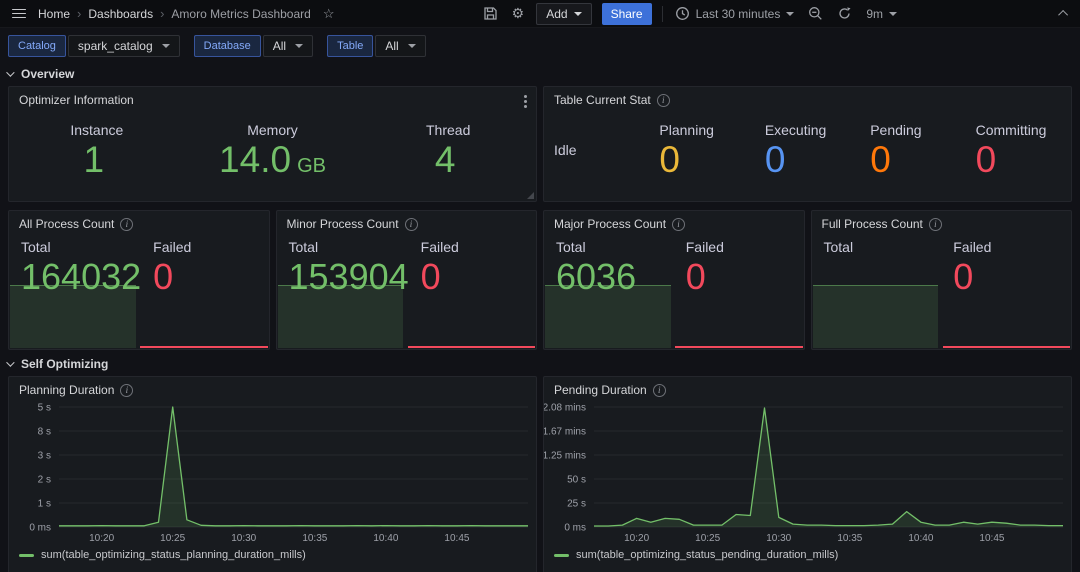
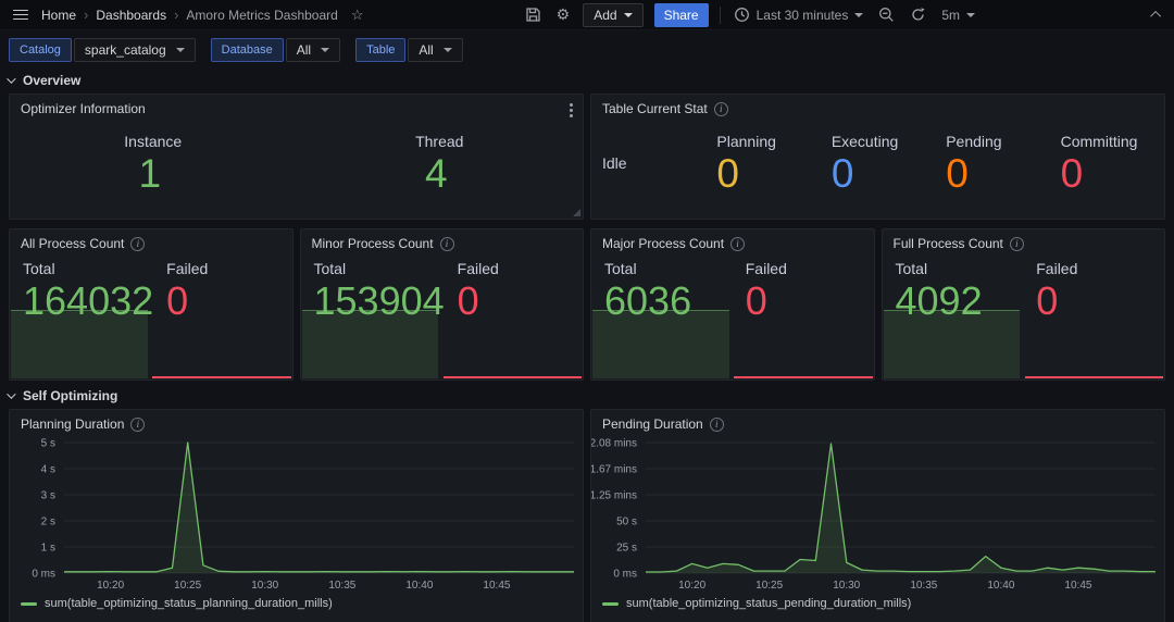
  Home
  ›
  Dashboards
  ›
  Amoro Metrics Dashboard
  ☆
  ⚙
  Add
  Share
  Last 30 minutes
- 9m
+ 5m
  Catalog
  spark_catalog
  Database
  All
  Table
  All
  Overview
  Optimizer Information
  Instance
  1
- Memory
- 14.0
- GB
  Thread
  4
  Table Current Stat
  i
  Idle
  Planning
  0
  Executing
  0
  Pending
  0
  Committing
  0
  All Process Count
  i
  Total
  164032
  Failed
  0
  Minor Process Count
  i
  Total
  153904
  Failed
  0
  Major Process Count
  i
  Total
  6036
  Failed
  0
  Full Process Count
  i
  Total
+ 4092
  Failed
  0
  Self Optimizing
  Planning Duration
  i
  5 s
- 8 s
+ 4 s
  3 s
  2 s
  1 s
  0 ms
  10:20
  10:25
  10:30
  10:35
  10:40
  10:45
  sum(table_optimizing_status_planning_duration_mills)
  Pending Duration
  i
  2.08 mins
  1.67 mins
  1.25 mins
  50 s
  25 s
  0 ms
  10:20
  10:25
  10:30
  10:35
  10:40
  10:45
  sum(table_optimizing_status_pending_duration_mills)
